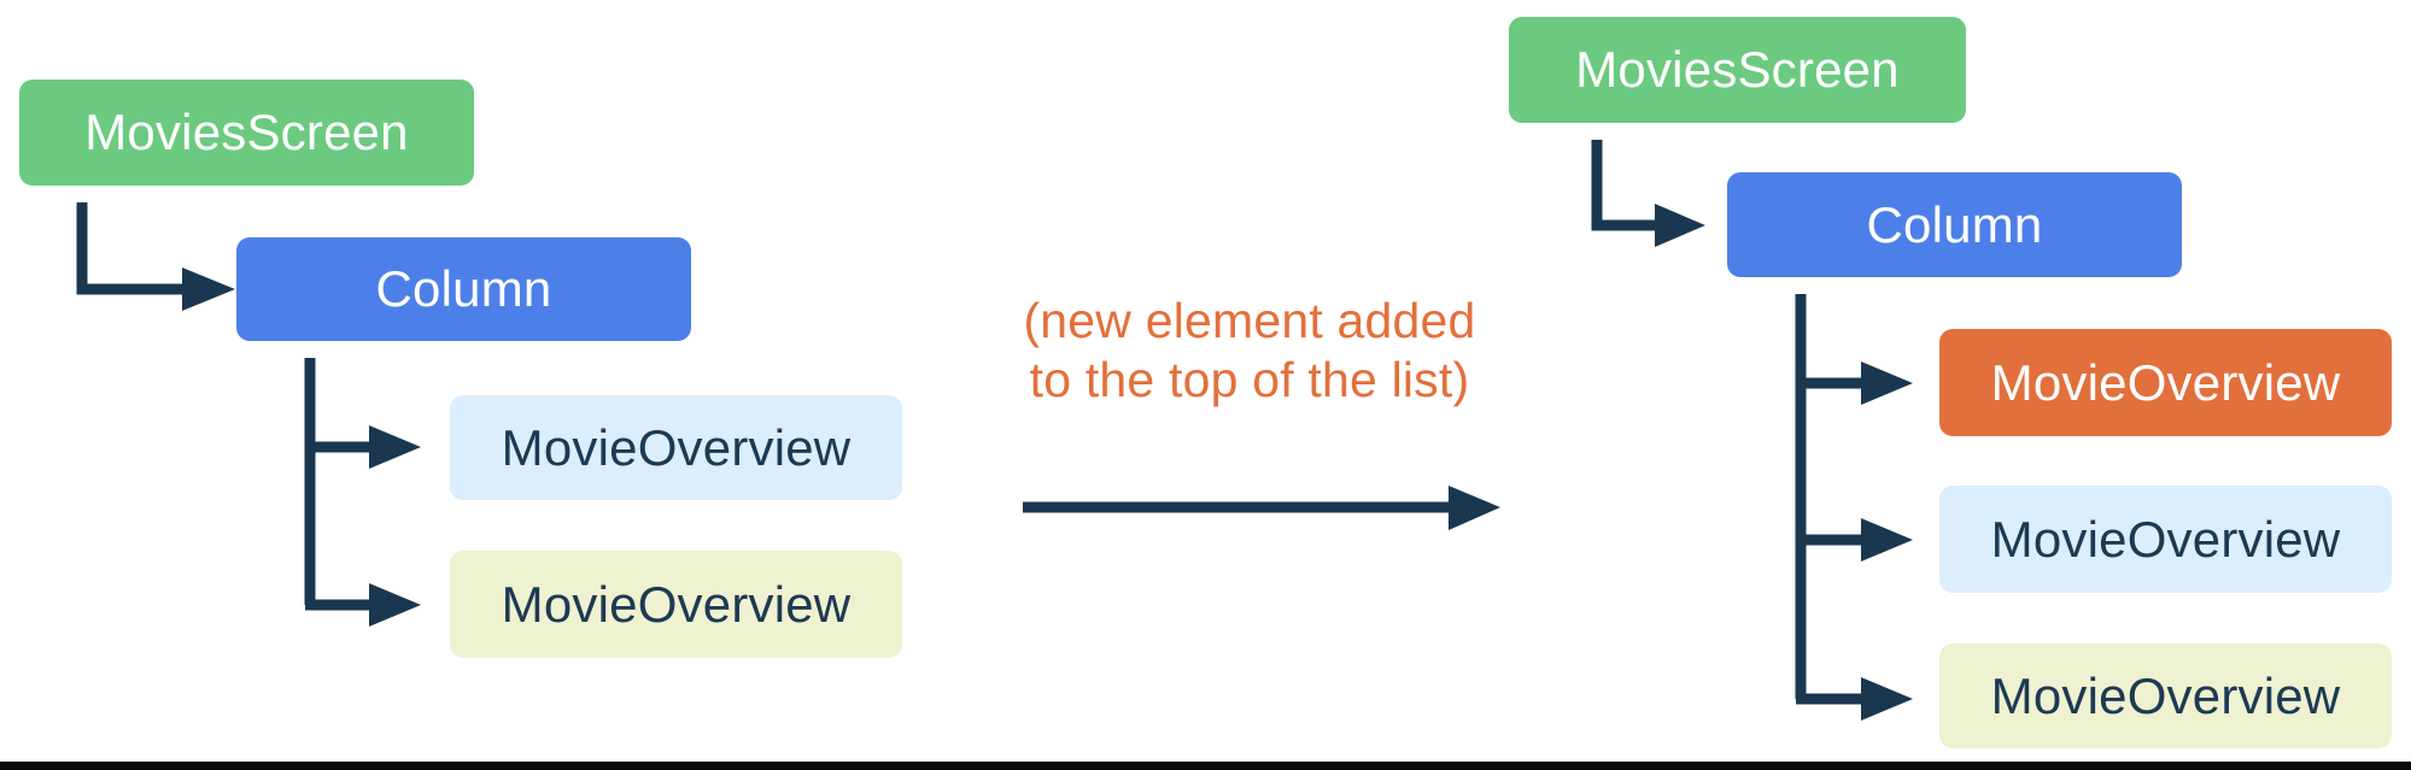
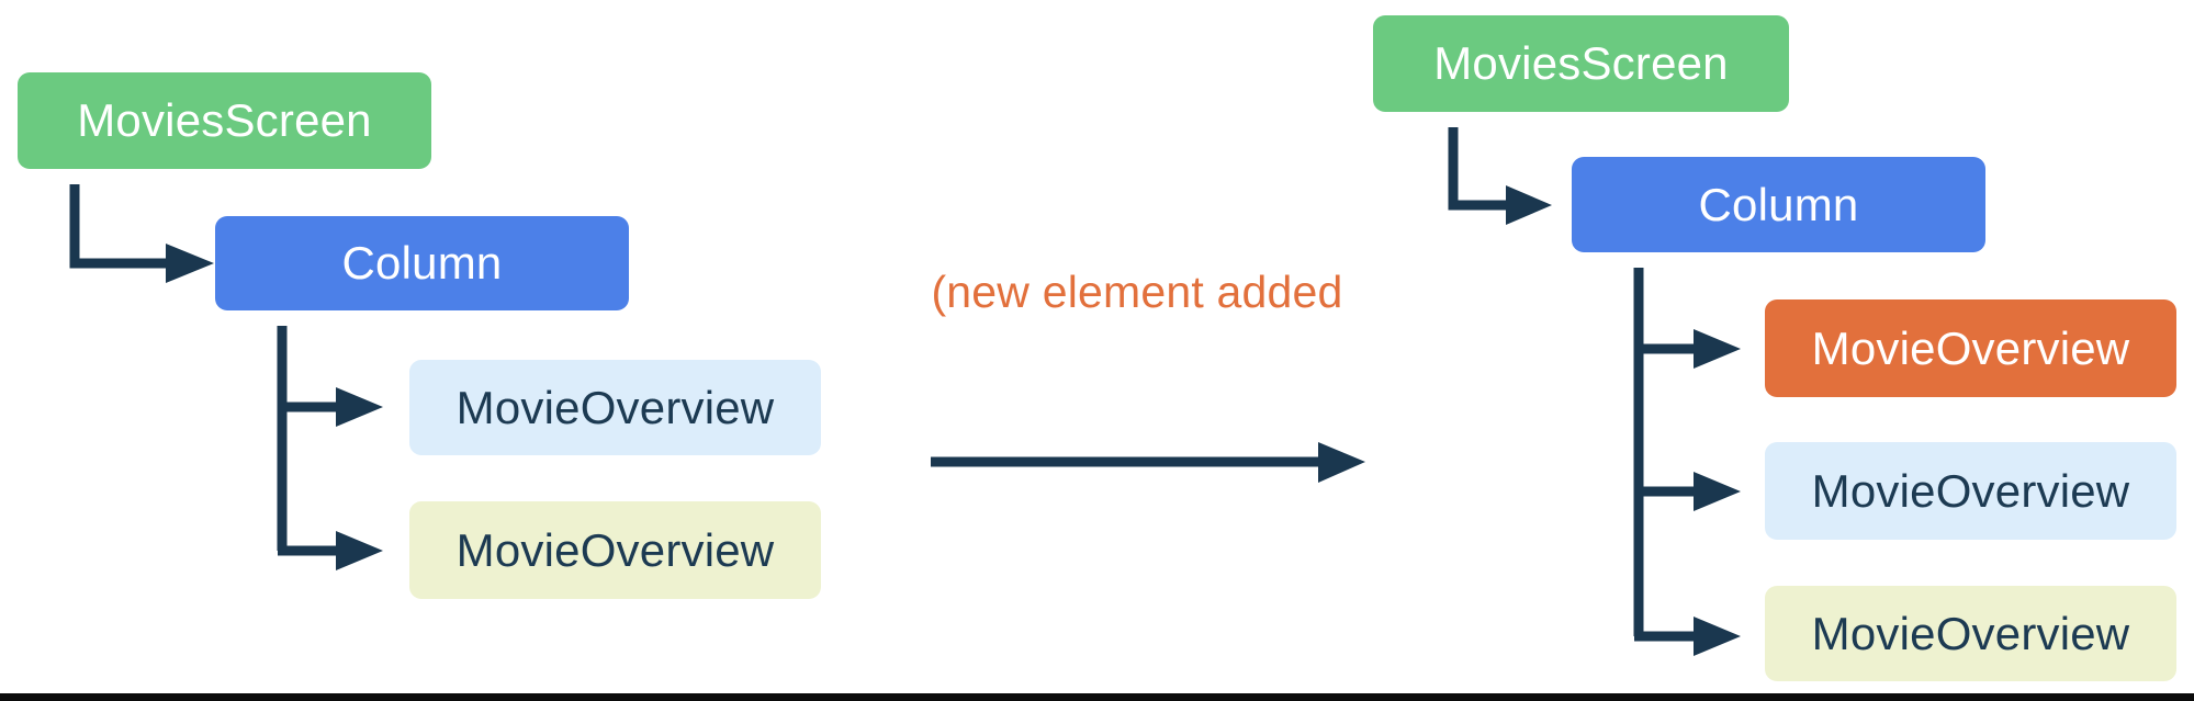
  MoviesScreen
  Column
  MovieOverview
  MovieOverview
  (new element added
- to the top of the list)
  MoviesScreen
  Column
  MovieOverview
  MovieOverview
  MovieOverview
